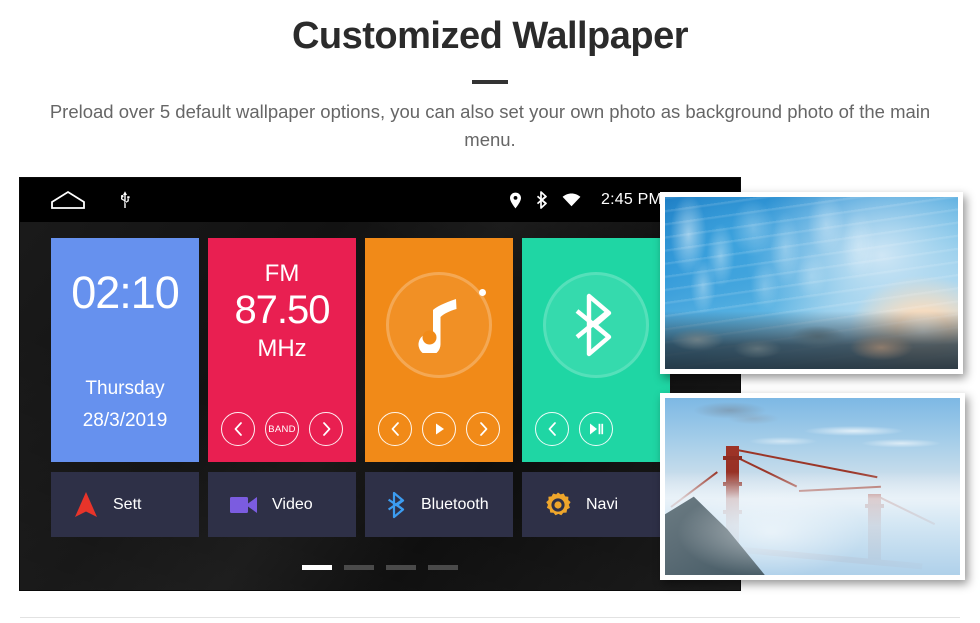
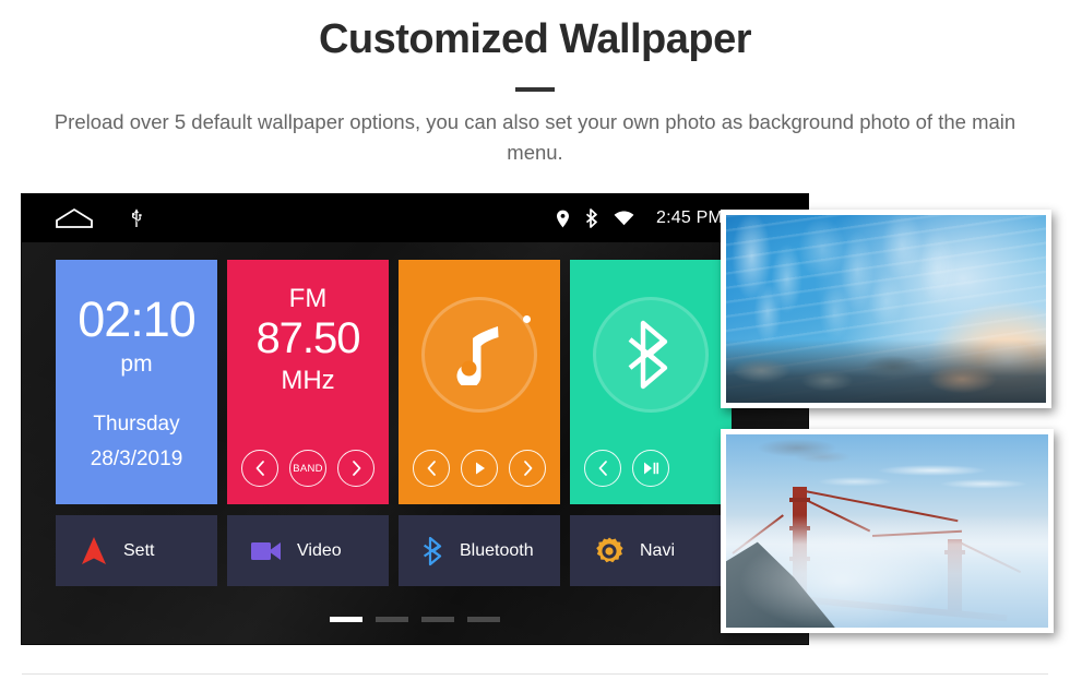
  Customized Wallpaper
  Preload over 5 default wallpaper options, you can also set your own photo as background photo of the main menu.
  2:45 PM
  02:10
+ pm
  Thursday
  28/3/2019
  FM
  87.50
  MHz
  BAND
  Sett
  Video
  Bluetooth
  Navi
